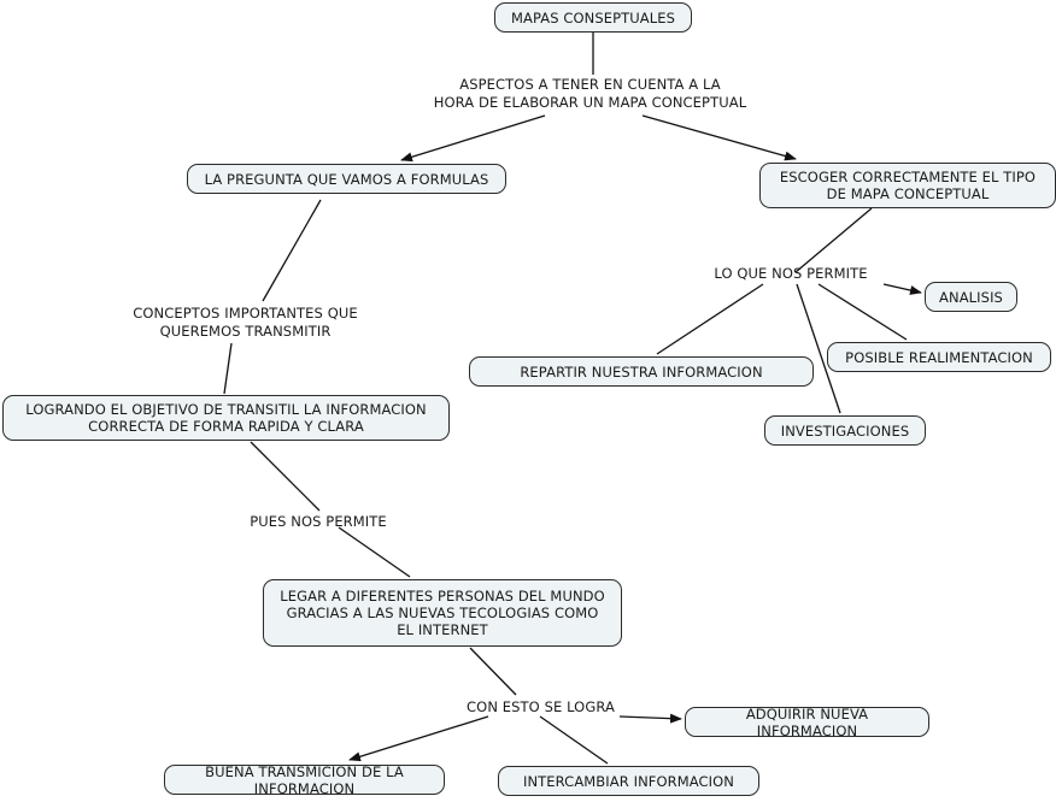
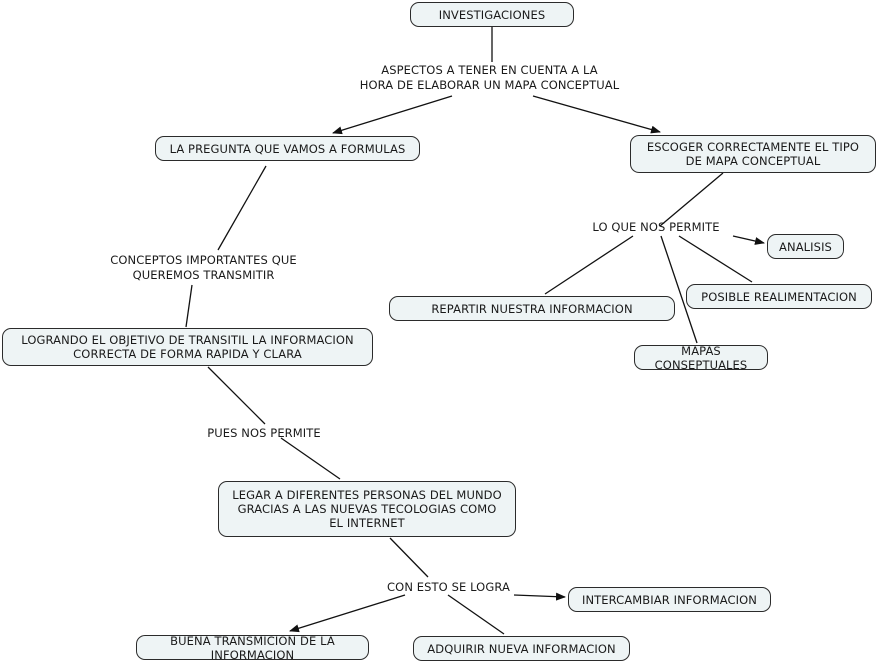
- MAPAS CONSEPTUALES
+ INVESTIGACIONES
  LA PREGUNTA QUE VAMOS A FORMULAS
  ESCOGER CORRECTAMENTE EL TIPO
  DE MAPA CONCEPTUAL
  ANALISIS
  REPARTIR NUESTRA INFORMACION
  POSIBLE REALIMENTACION
- INVESTIGACIONES
+ MAPAS CONSEPTUALES
  LOGRANDO EL OBJETIVO DE TRANSITIL LA INFORMACION
  CORRECTA DE FORMA RAPIDA Y CLARA
  LEGAR A DIFERENTES PERSONAS DEL MUNDO
  GRACIAS A LAS NUEVAS TECOLOGIAS COMO
  EL INTERNET
- ADQUIRIR NUEVA INFORMACION
+ INTERCAMBIAR INFORMACION
  BUENA TRANSMICION DE LA INFORMACION
- INTERCAMBIAR INFORMACION
+ ADQUIRIR NUEVA INFORMACION
  ASPECTOS A TENER EN CUENTA A LA
  HORA DE ELABORAR UN MAPA CONCEPTUAL
  CONCEPTOS IMPORTANTES QUE
  QUEREMOS TRANSMITIR
  LO QUE NOS PERMITE
  PUES NOS PERMITE
  CON ESTO SE LOGRA
